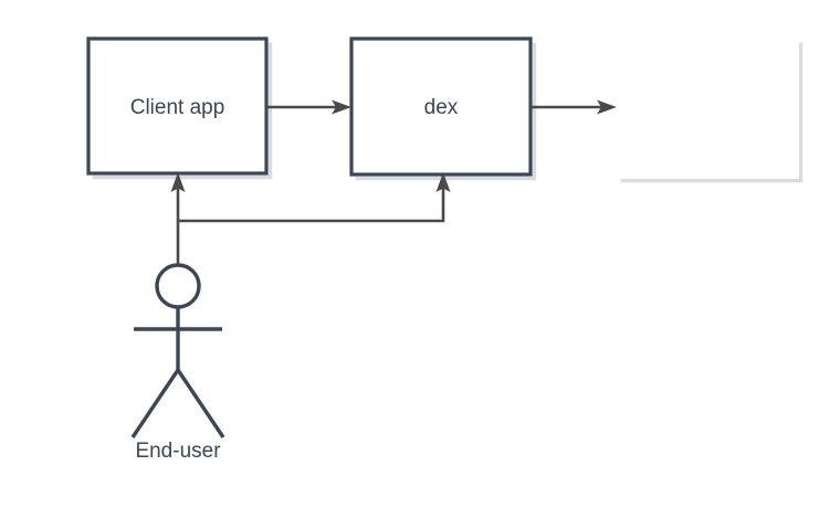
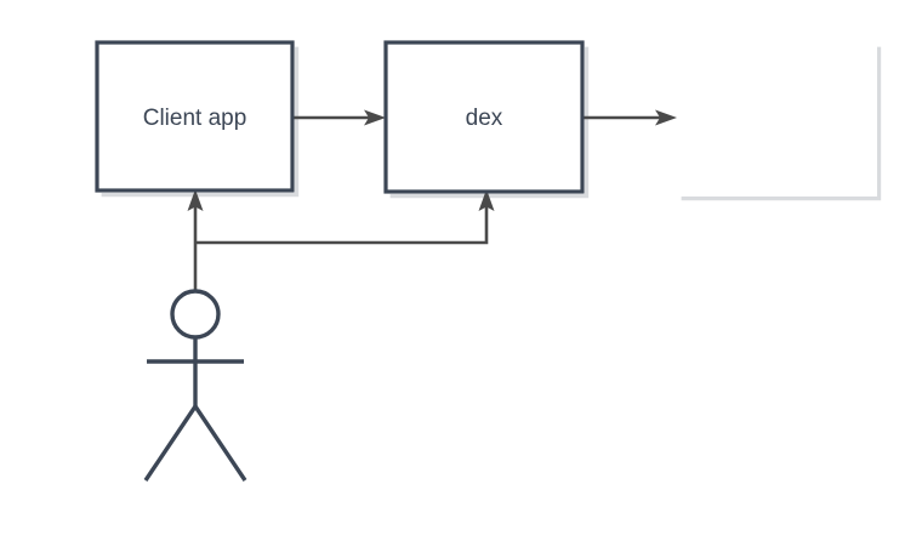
  Client app
  dex
- End-user
